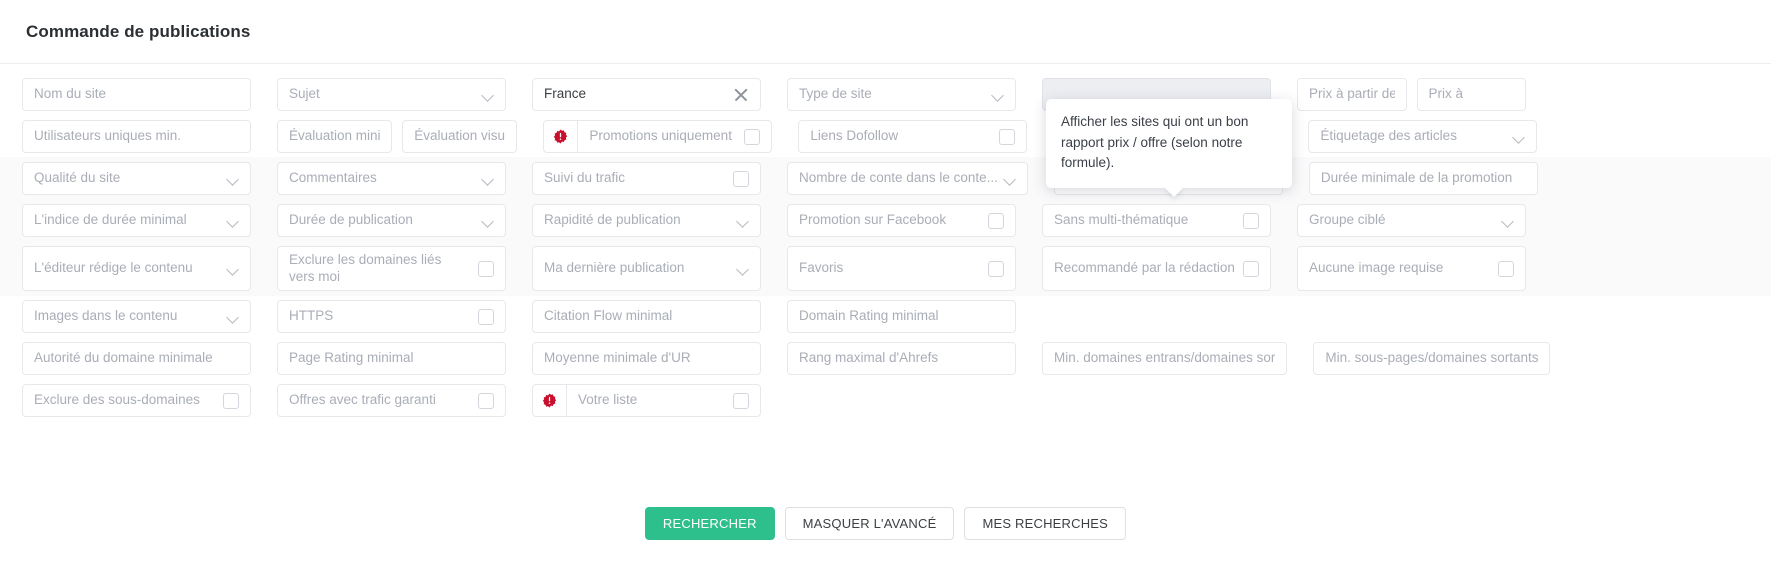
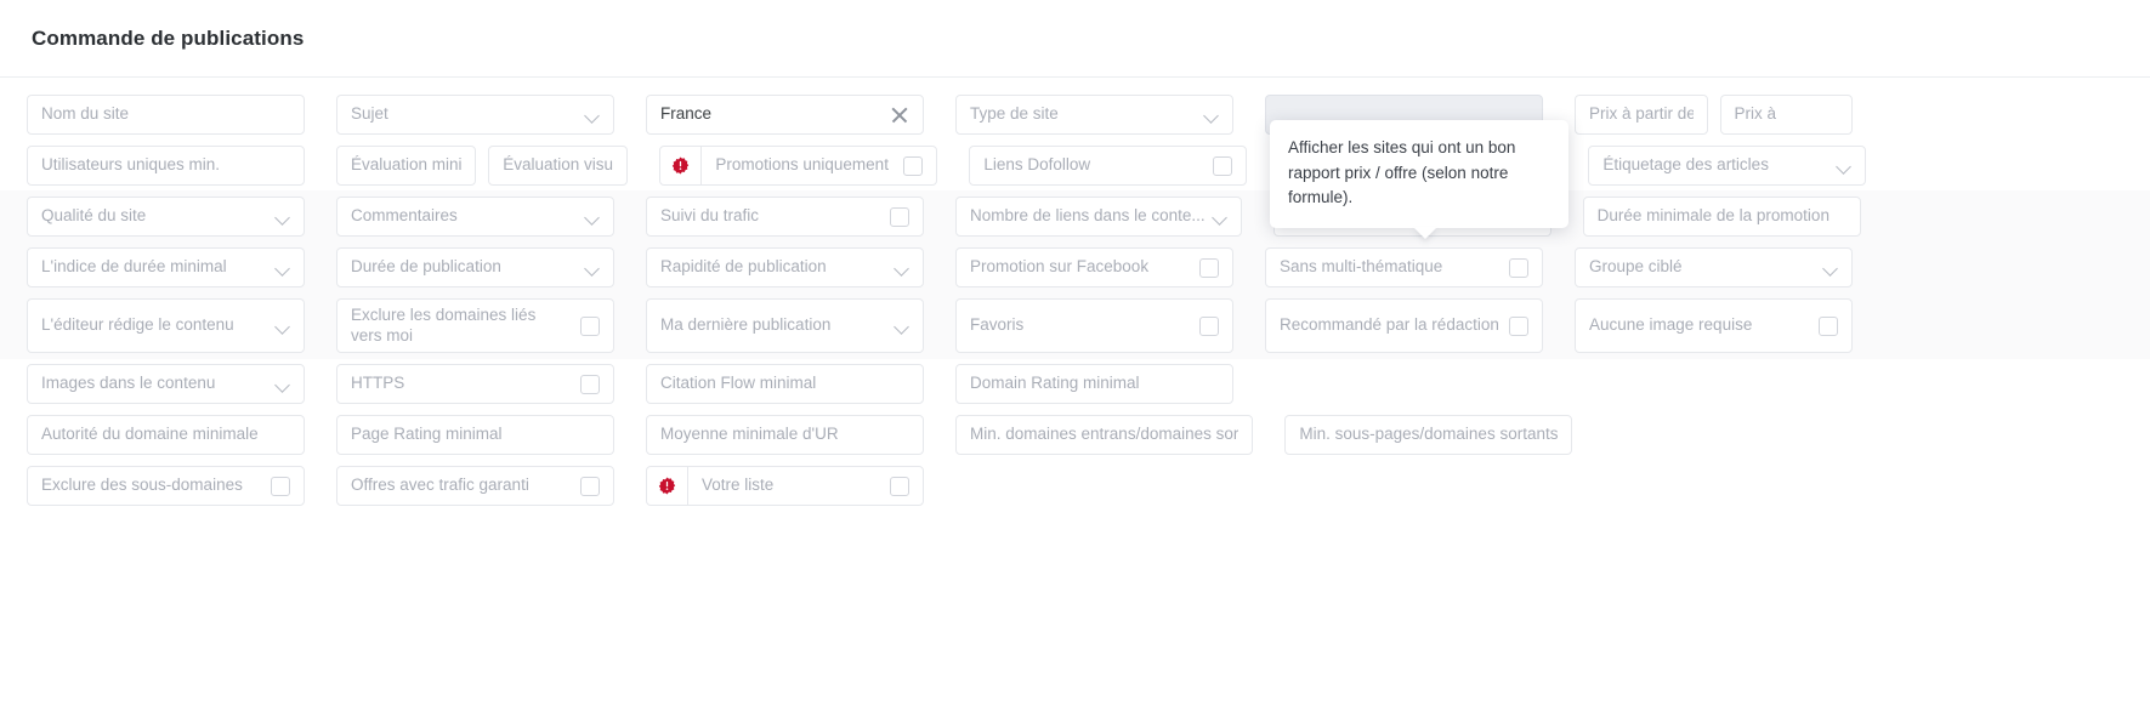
  Commande de publications
  Nom du site
  Sujet
  France
  Type de site
  Prix à partir de
  Prix à
  Utilisateurs uniques min.
  Évaluation mini
  Évaluation visu
  Promotions uniquement
  Liens Dofollow
  Étiquetage des articles
  Qualité du site
  Commentaires
  Suivi du trafic
- Nombre de conte dans le conte...
+ Nombre de liens dans le conte...
  Durée minimale de la promotion
  L'indice de durée minimal
  Durée de publication
  Rapidité de publication
  Promotion sur Facebook
  Sans multi-thématique
  Groupe ciblé
  L'éditeur rédige le contenu
  Exclure les domaines liés vers moi
  Ma dernière publication
  Favoris
  Recommandé par la rédaction
  Aucune image requise
  Images dans le contenu
  HTTPS
  Citation Flow minimal
  Domain Rating minimal
  Autorité du domaine minimale
  Page Rating minimal
  Moyenne minimale d'UR
- Rang maximal d'Ahrefs
  Min. domaines entrans/domaines sor
  Min. sous-pages/domaines sortants
  Exclure des sous-domaines
  Offres avec trafic garanti
  Votre liste
  Afficher les sites qui ont un bon rapport prix / offre (selon notre formule).
- RECHERCHER
- MASQUER L'AVANCÉ
- MES RECHERCHES
